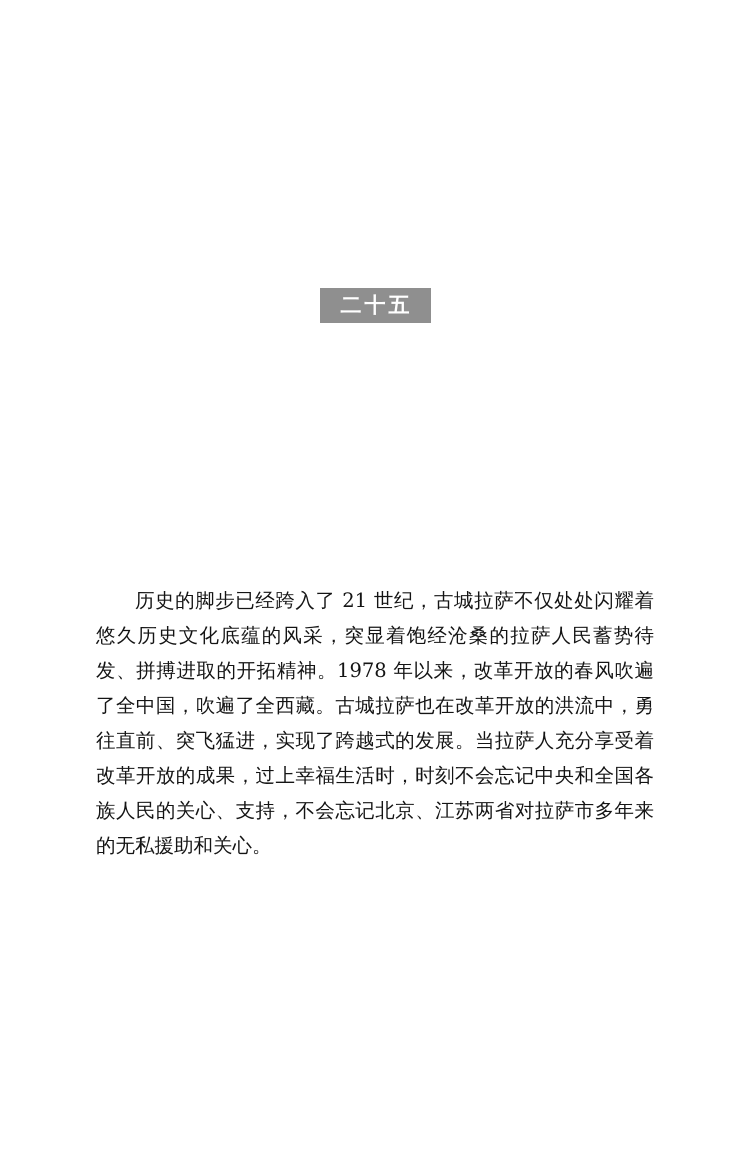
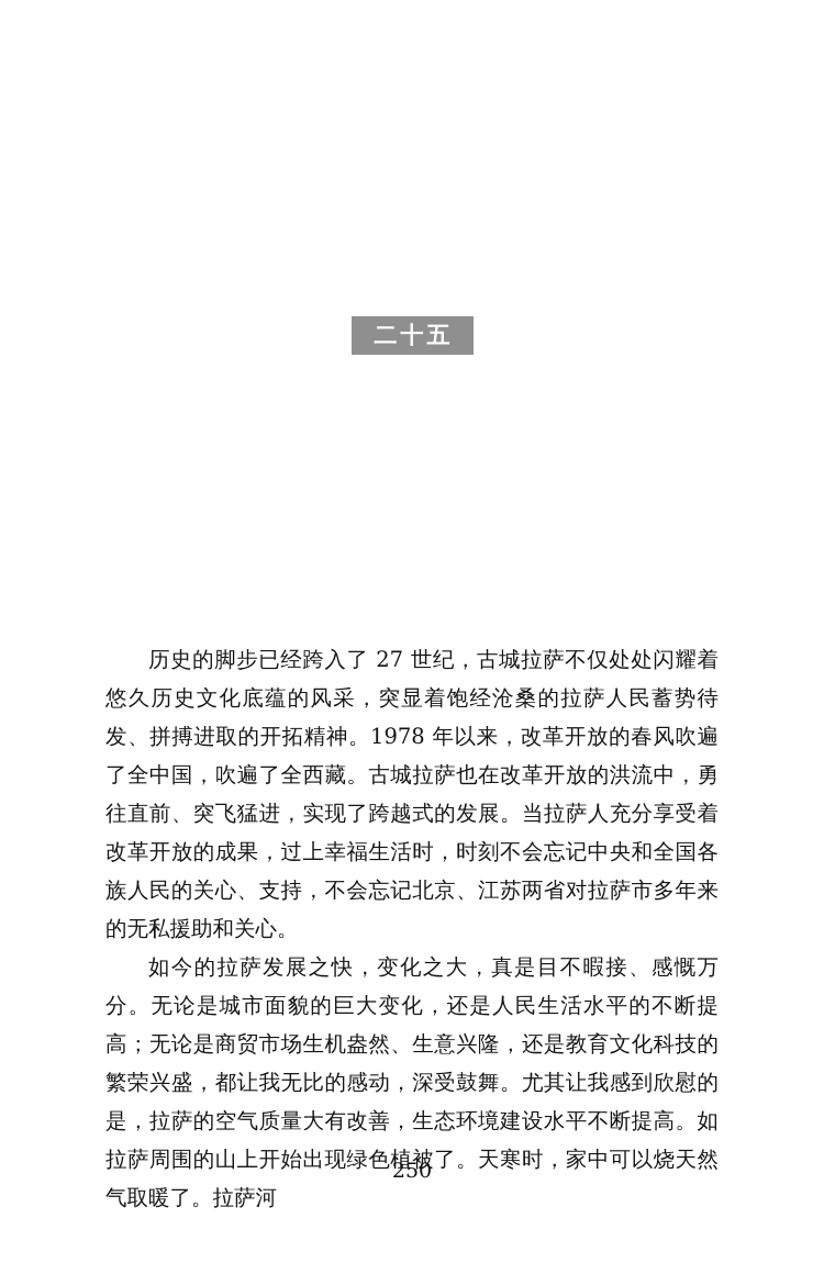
  二十五
- 历史的脚步已经跨入了 21 世纪，古城拉萨不仅处处闪耀着悠久历史文化底蕴的风采，突显着饱经沧桑的拉萨人民蓄势待发、拼搏进取的开拓精神。1978 年以来，改革开放的春风吹遍了全中国，吹遍了全西藏。古城拉萨也在改革开放的洪流中，勇往直前、突飞猛进，实现了跨越式的发展。当拉萨人充分享受着改革开放的成果，过上幸福生活时，时刻不会忘记中央和全国各族人民的关心、支持，不会忘记北京、江苏两省对拉萨市多年来的无私援助和关心。
+ 历史的脚步已经跨入了 27 世纪，古城拉萨不仅处处闪耀着悠久历史文化底蕴的风采，突显着饱经沧桑的拉萨人民蓄势待发、拼搏进取的开拓精神。1978 年以来，改革开放的春风吹遍了全中国，吹遍了全西藏。古城拉萨也在改革开放的洪流中，勇往直前、突飞猛进，实现了跨越式的发展。当拉萨人充分享受着改革开放的成果，过上幸福生活时，时刻不会忘记中央和全国各族人民的关心、支持，不会忘记北京、江苏两省对拉萨市多年来的无私援助和关心。
+ 如今的拉萨发展之快，变化之大，真是目不暇接、感慨万分。无论是城市面貌的巨大变化，还是人民生活水平的不断提高；无论是商贸市场生机盎然、生意兴隆，还是教育文化科技的繁荣兴盛，都让我无比的感动，深受鼓舞。尤其让我感到欣慰的是，拉萨的空气质量大有改善，生态环境建设水平不断提高。如拉萨周围的山上开始出现绿色植被了。天寒时，家中可以烧天然气取暖了。拉萨河
+ 250
